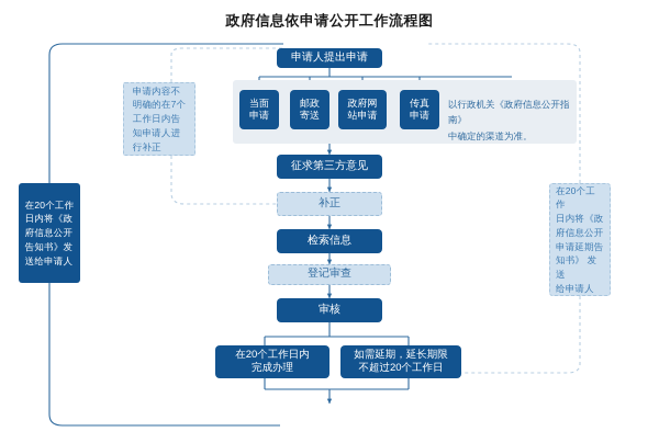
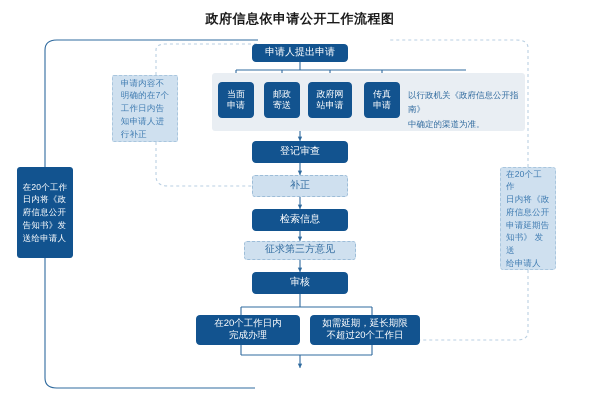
  政府信息依申请公开工作流程图
  申请人提出申请
  当面
  申请
  邮政
  寄送
  政府网
  站申请
  传真
  申请
  以行政机关《政府信息公开指南》
  中确定的渠道为准。
- 征求第三方意见
+ 登记审查
  补正
  检索信息
- 登记审查
+ 征求第三方意见
  审核
  在20个工作日内
  完成办理
  如需延期，延长期限
  不超过20个工作日
  申请内容不
  明确的在7个
  工作日内告
  知申请人进
  行补正
  在20个工作
  日内将《政
  府信息公开
  告知书》发
  送给申请人
  在20个工作
  日内将《政
  府信息公开
  申请延期告
  知书》 发送
  给申请人
